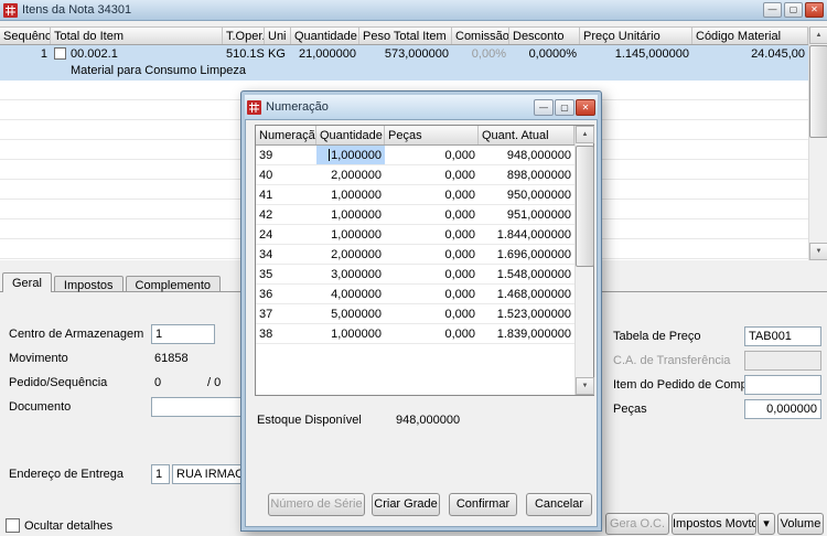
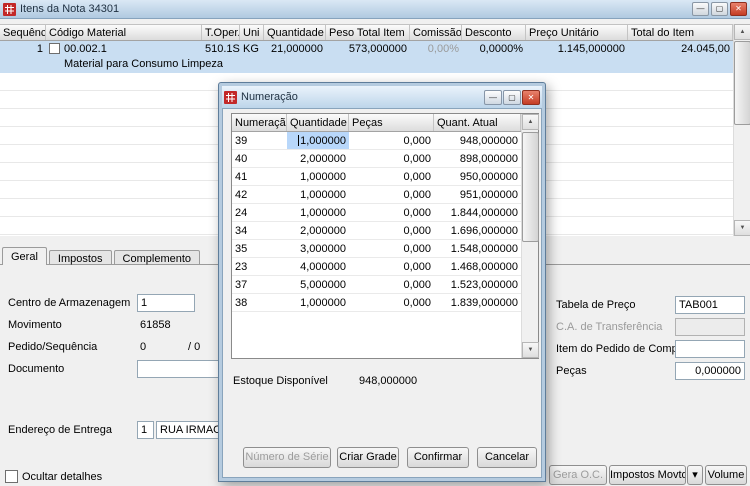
  Itens da Nota 34301
  —
  ▢
  ✕
  Sequênc
- Total do Item
+ Código Material
  T.Oper.
  Uni
  Quantidade
  Peso Total Item
  Comissão
  Desconto
  Preço Unitário
- Código Material
+ Total do Item
  1
  00.002.1
  510.1S
  KG
  21,000000
  573,000000
  0,00%
  0,0000%
  1.145,000000
  24.045,00
  Material para Consumo Limpeza
  Geral
  Impostos
  Complemento
  Centro de Armazenagem
  1
  Movimento
  61858
  Pedido/Sequência
  0
  / 0
  Documento
  Endereço de Entrega
  1
  Tabela de Preço
  TAB001
  C.A. de Transferência
  Item do Pedido de Com
  Peças
  0,000000
  Ocultar detalhes
  Gera O.C.
  Impostos Movto
  ▾
  Volume
  Numeração
  —
  ▢
  ✕
  Numeraçã
  Quantidade
  Peças
  Quant. Atual
  39
  1,000000
  0,000
  948,000000
  40
  2,000000
  0,000
  898,000000
  41
  1,000000
  0,000
  950,000000
  42
  1,000000
  0,000
  951,000000
  24
  1,000000
  0,000
  1.844,000000
  34
  2,000000
  0,000
  1.696,000000
  35
  3,000000
  0,000
  1.548,000000
- 36
+ 23
  4,000000
  0,000
  1.468,000000
  37
  5,000000
  0,000
  1.523,000000
  38
  1,000000
  0,000
  1.839,000000
  Estoque Disponível
  948,000000
  Número de Série
  Criar Grade
  Confirmar
  Cancelar
